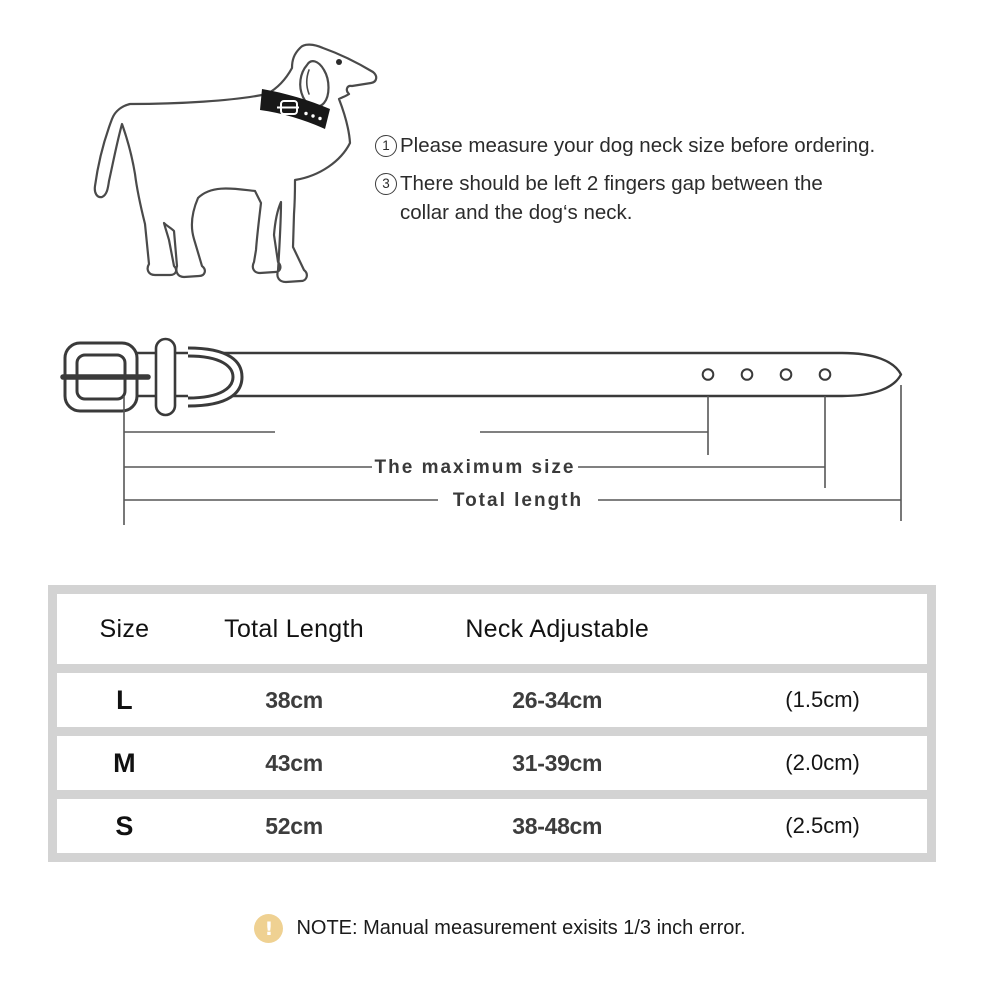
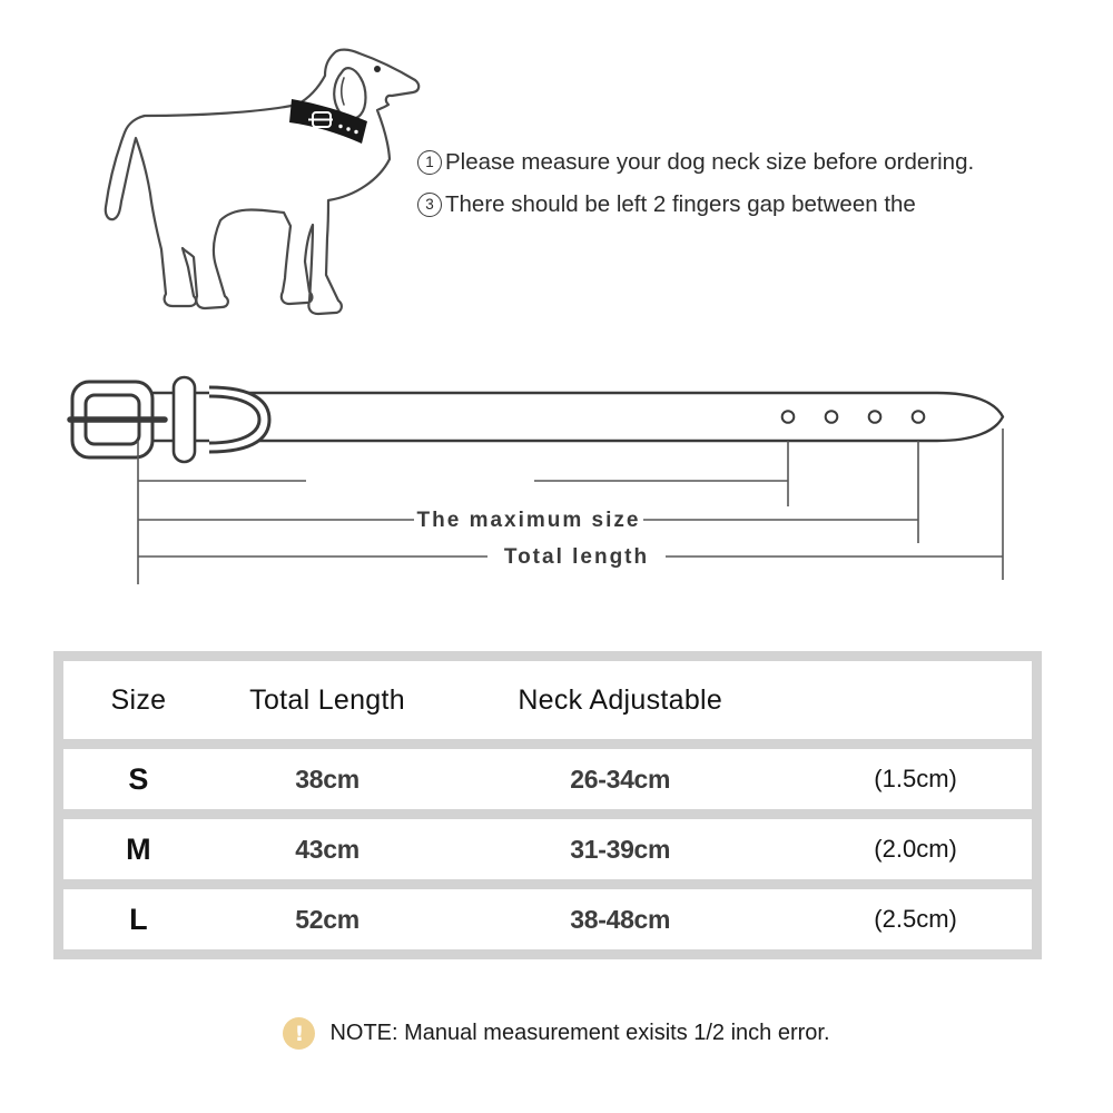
  1
  Please measure your dog neck size before ordering.
  3
  There should be left 2 fingers gap between the
- collar and the dog‘s neck.
  The maximum size
  Total length
  Size
  Total Length
  Neck Adjustable
- L
+ S
  38cm
  26-34cm
  (1.5cm)
  M
  43cm
  31-39cm
  (2.0cm)
- S
+ L
  52cm
  38-48cm
  (2.5cm)
  !
- NOTE: Manual measurement exisits 1/3 inch error.
+ NOTE: Manual measurement exisits 1/2 inch error.
